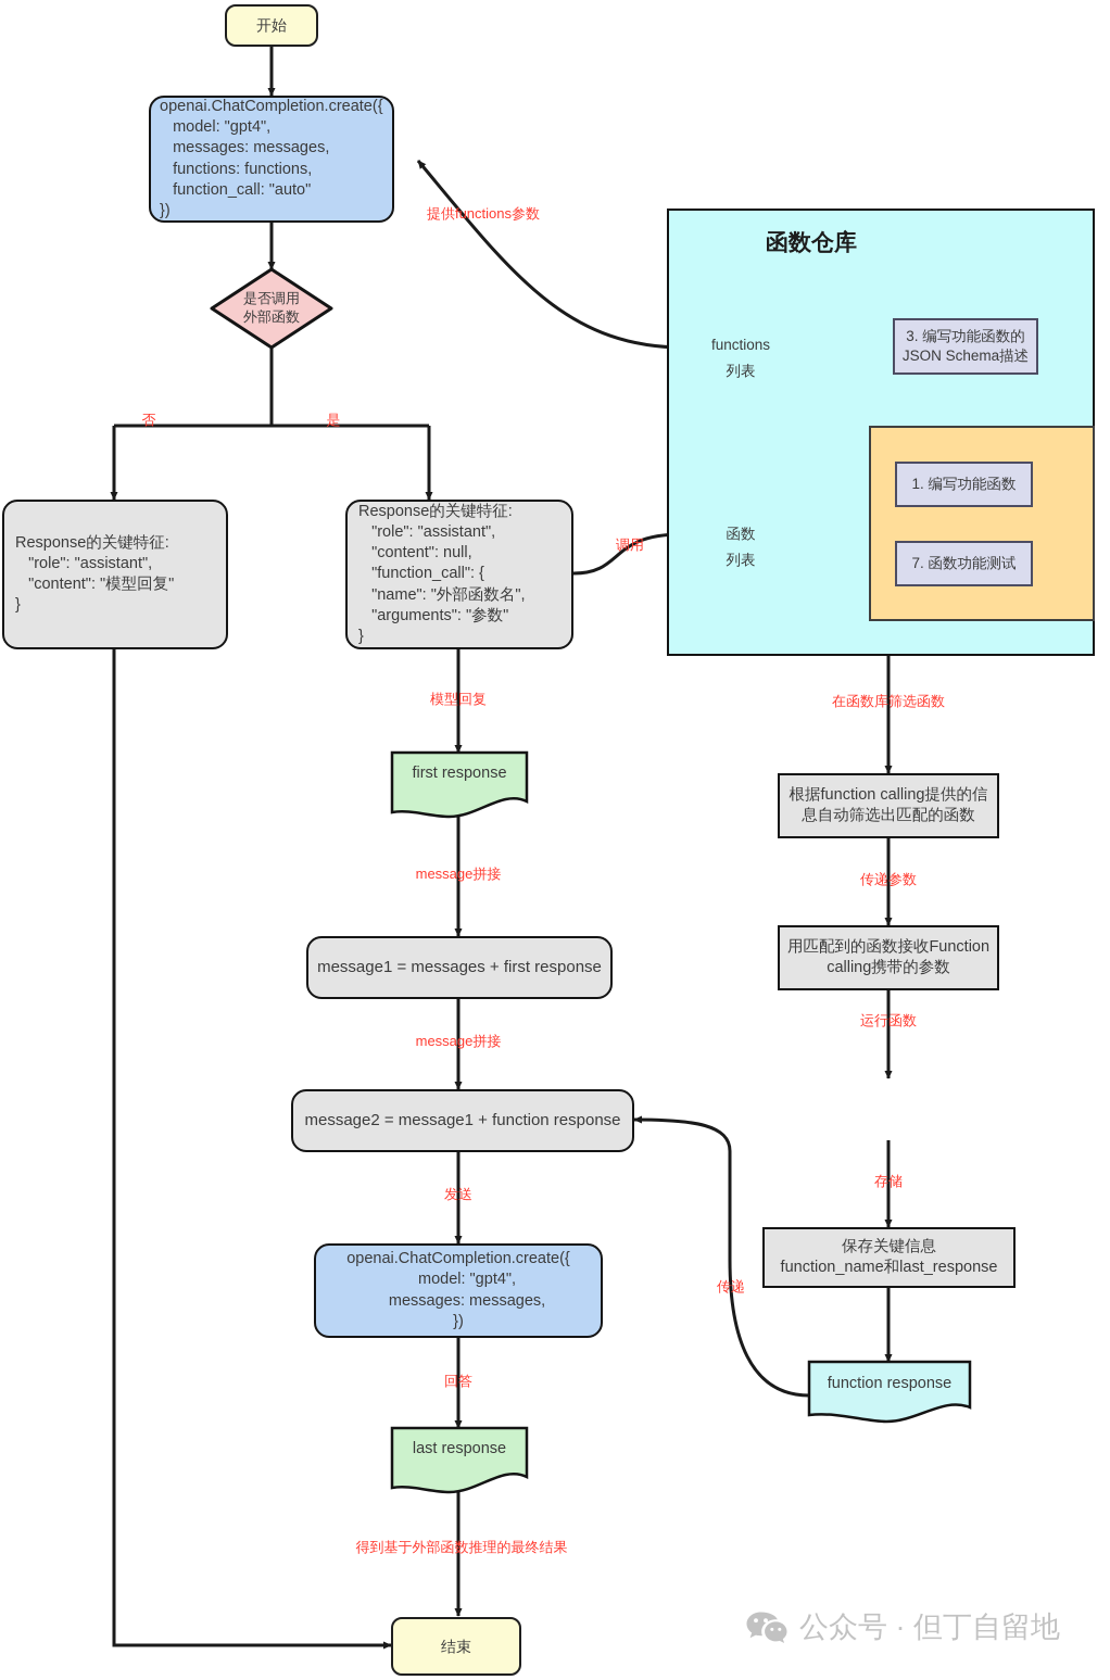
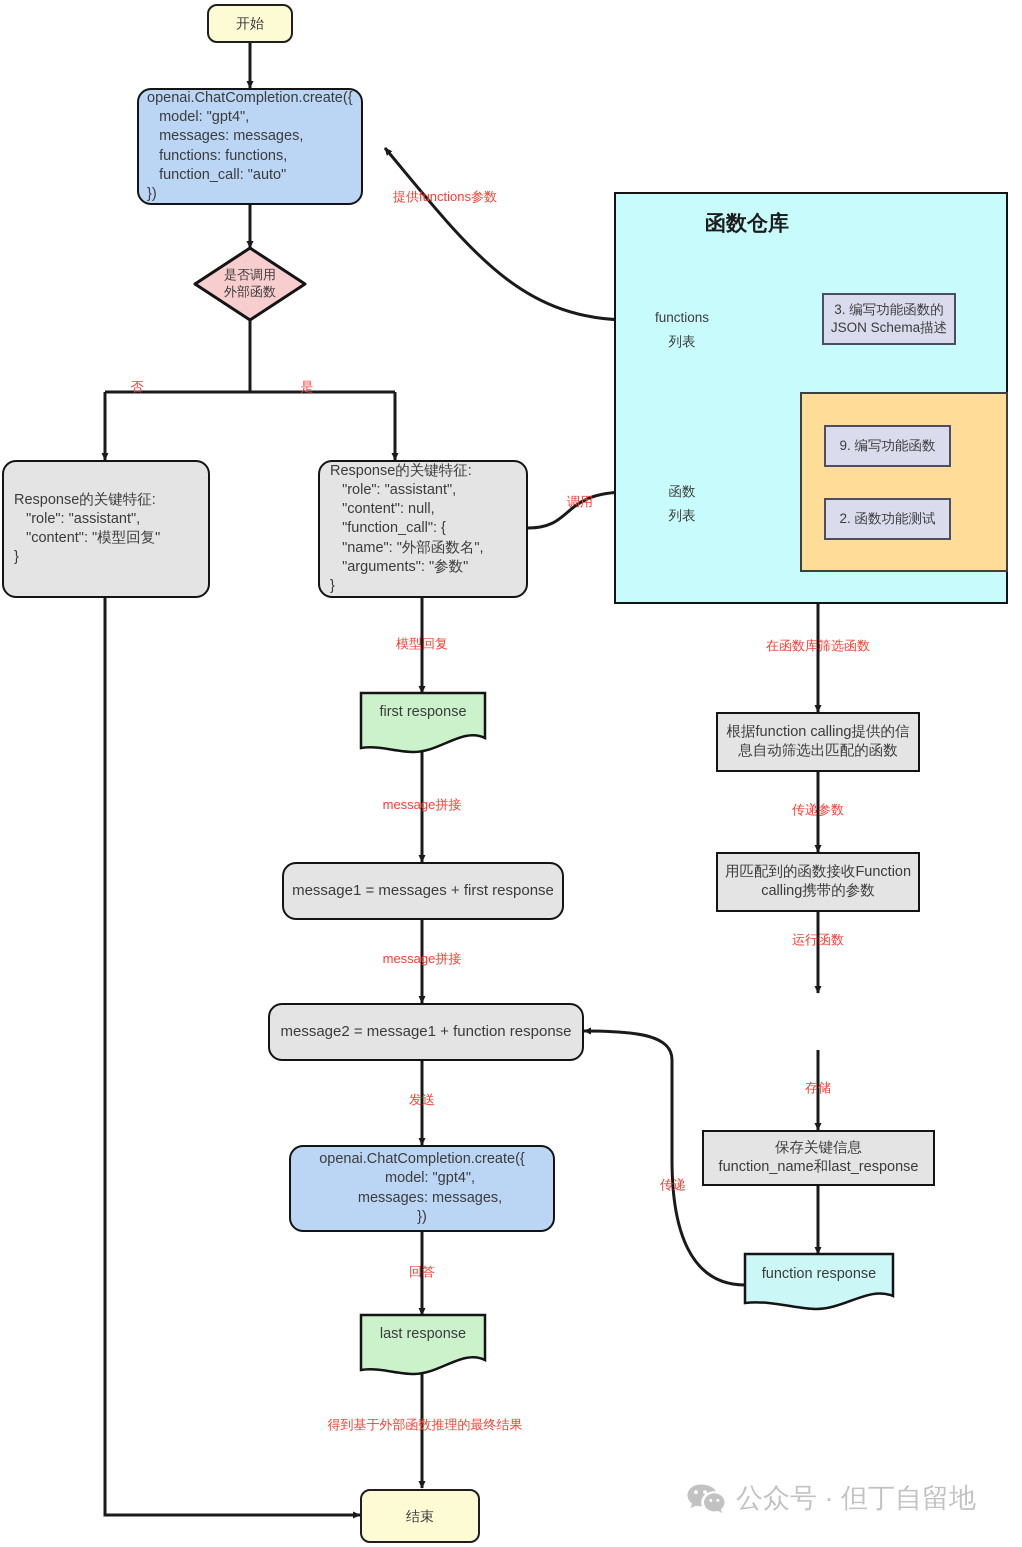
  函数仓库
- 1. 编写功能函数
+ 9. 编写功能函数
- 7. 函数功能测试
+ 2. 函数功能测试
  3. 编写功能函数的
  JSON Schema描述
  functions
  列表
  函数
  列表
  开始
  openai.ChatCompletion.create({
  model: "gpt4",
  messages: messages,
  functions: functions,
  function_call: "auto"
  })
  是否调用
  外部函数
  Response的关键特征:
  "role": "assistant",
  "content": "模型回复"
  }
  Response的关键特征:
  "role": "assistant",
  "content": null,
  "function_call": {
  "name": "外部函数名",
  "arguments": "参数"
  }
  first response
  message1 = messages + first response
  message2 = message1 + function response
  openai.ChatCompletion.create({
  model: "gpt4",
  messages: messages,
  })
  last response
  根据function calling提供的信
  息自动筛选出匹配的函数
  用匹配到的函数接收Function
  calling携带的参数
  保存关键信息
  function_name和last_response
  function response
  结束
  提供functions参数
  否
  是
  调用
  模型回复
  message拼接
  message拼接
  发送
  回答
  在函数库筛选函数
  传递参数
  运行函数
  存储
  传递
  得到基于外部函数推理的最终结果
  公众号 · 但丁自留地
